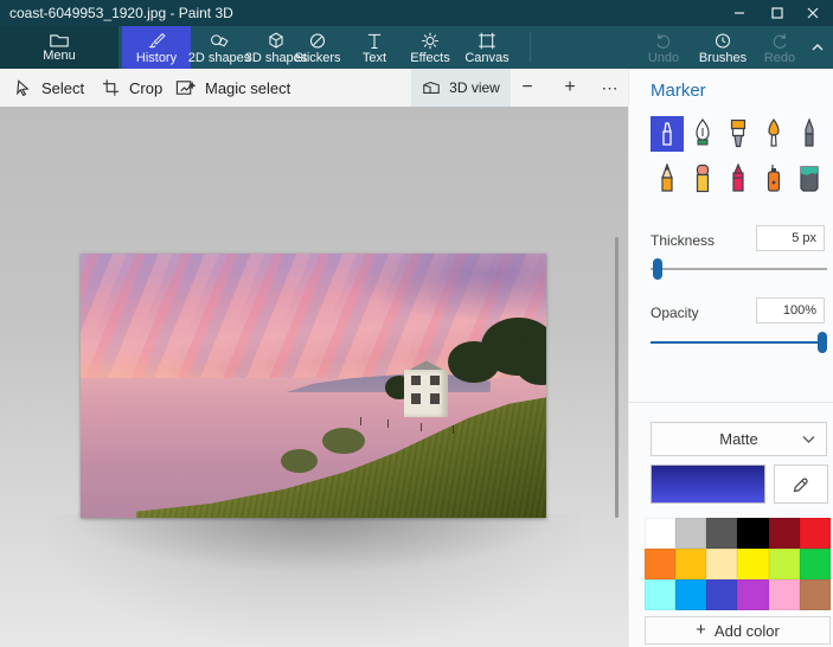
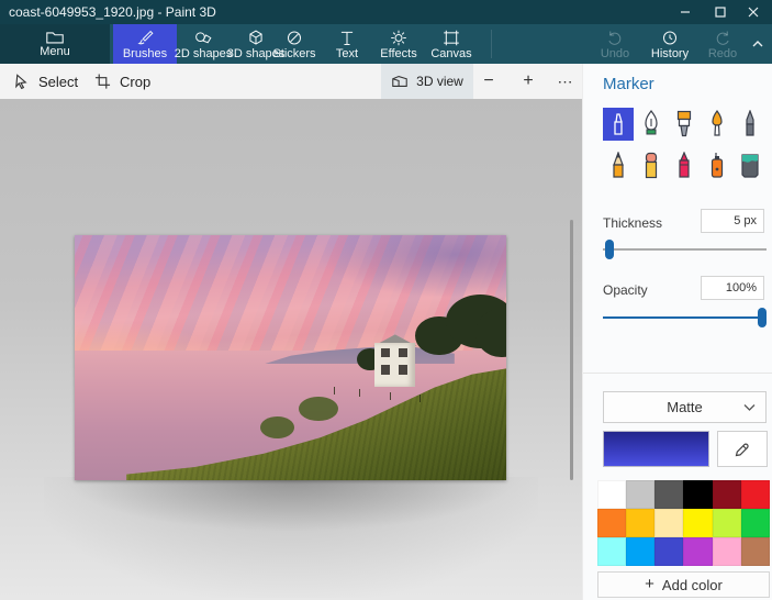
  coast-6049953_1920.jpg - Paint 3D
  Menu
- History
+ Brushes
  2D shapes
  3D shapes
  Stickers
  Text
  Effects
  Canvas
  Undo
- Brushes
+ History
  Redo
  Select
  Crop
- Magic select
  3D view
  −
  +
  ⋯
  Marker
  Thickness
  5 px
  Opacity
  100%
  Matte
  +
  Add color
